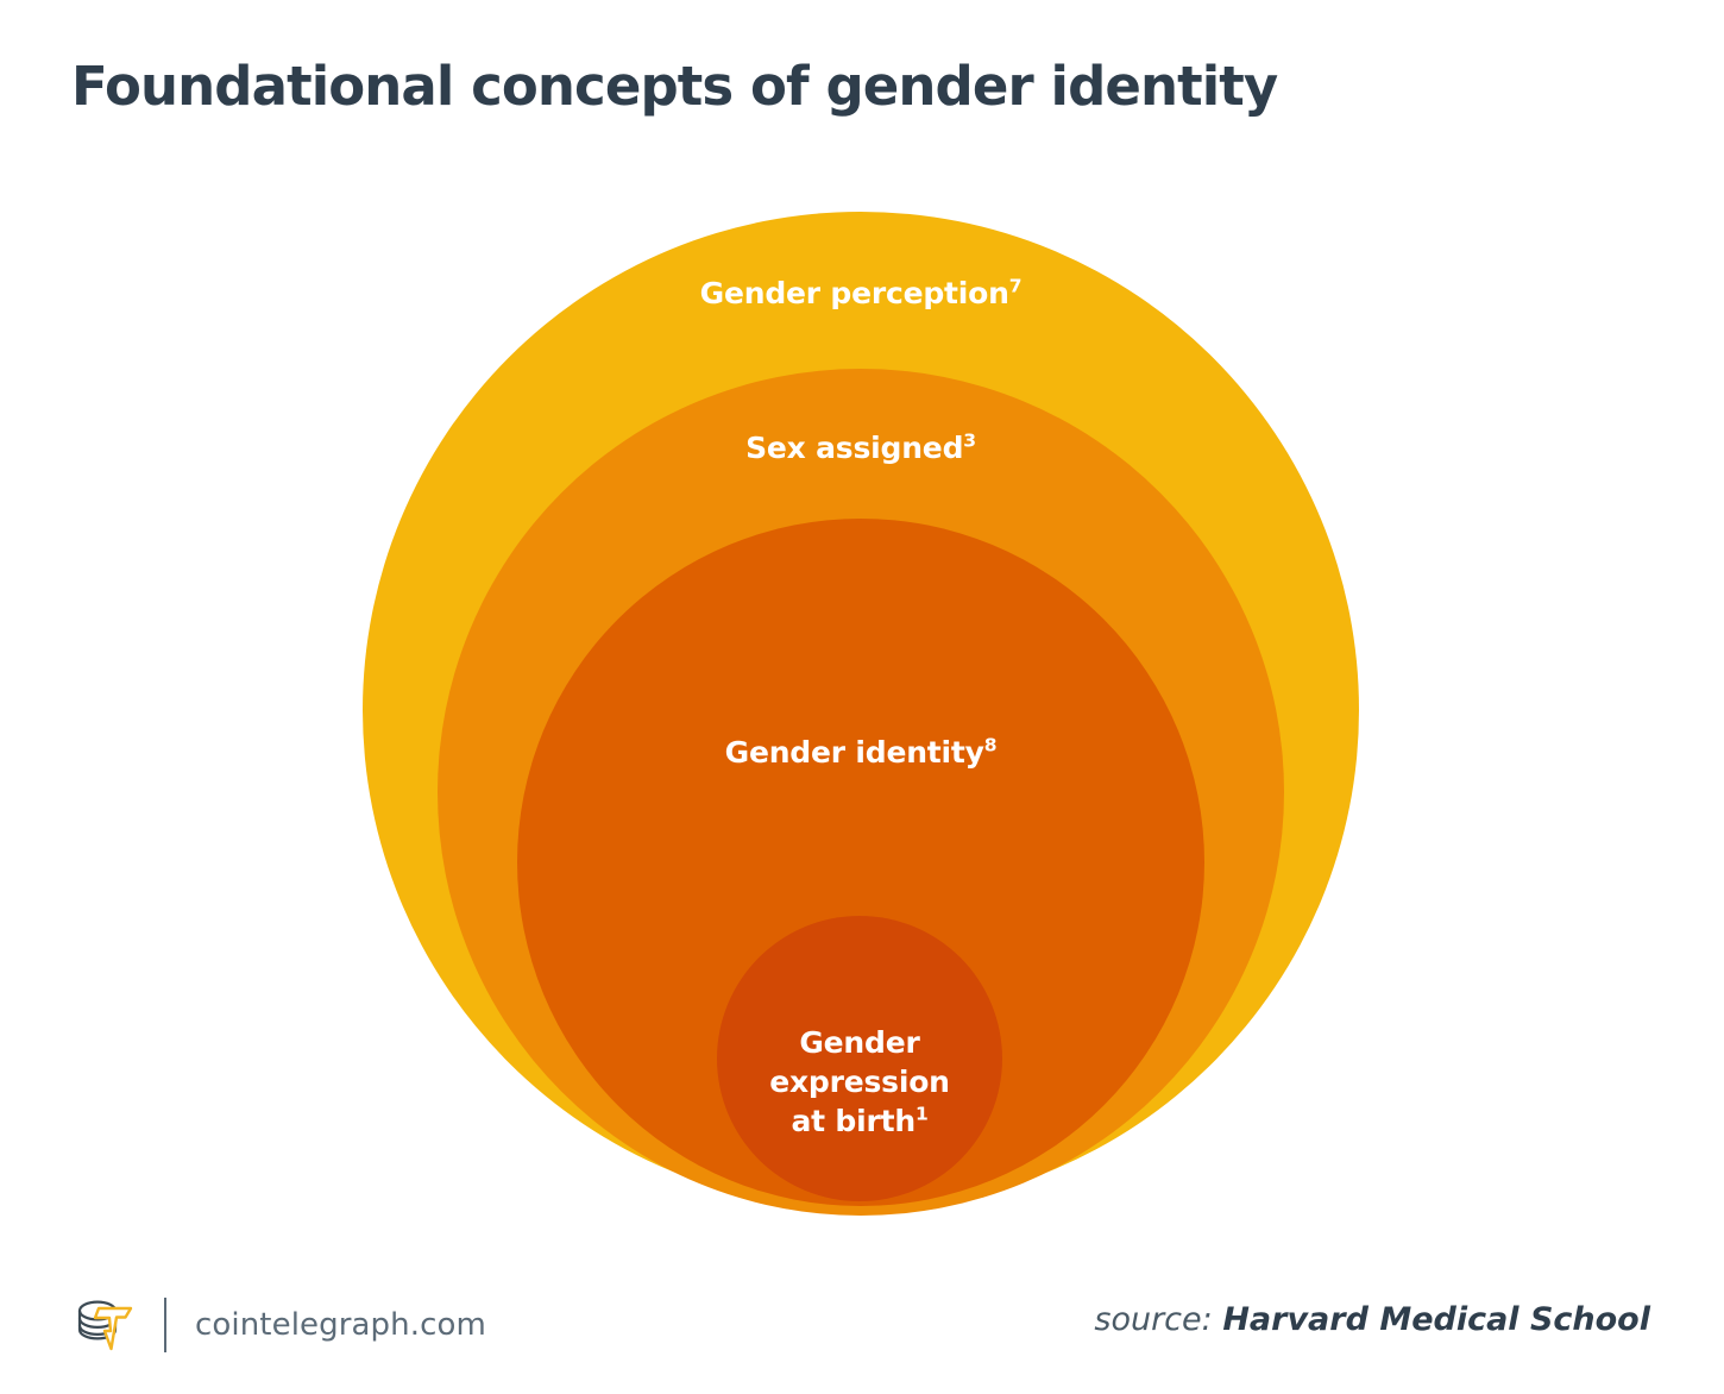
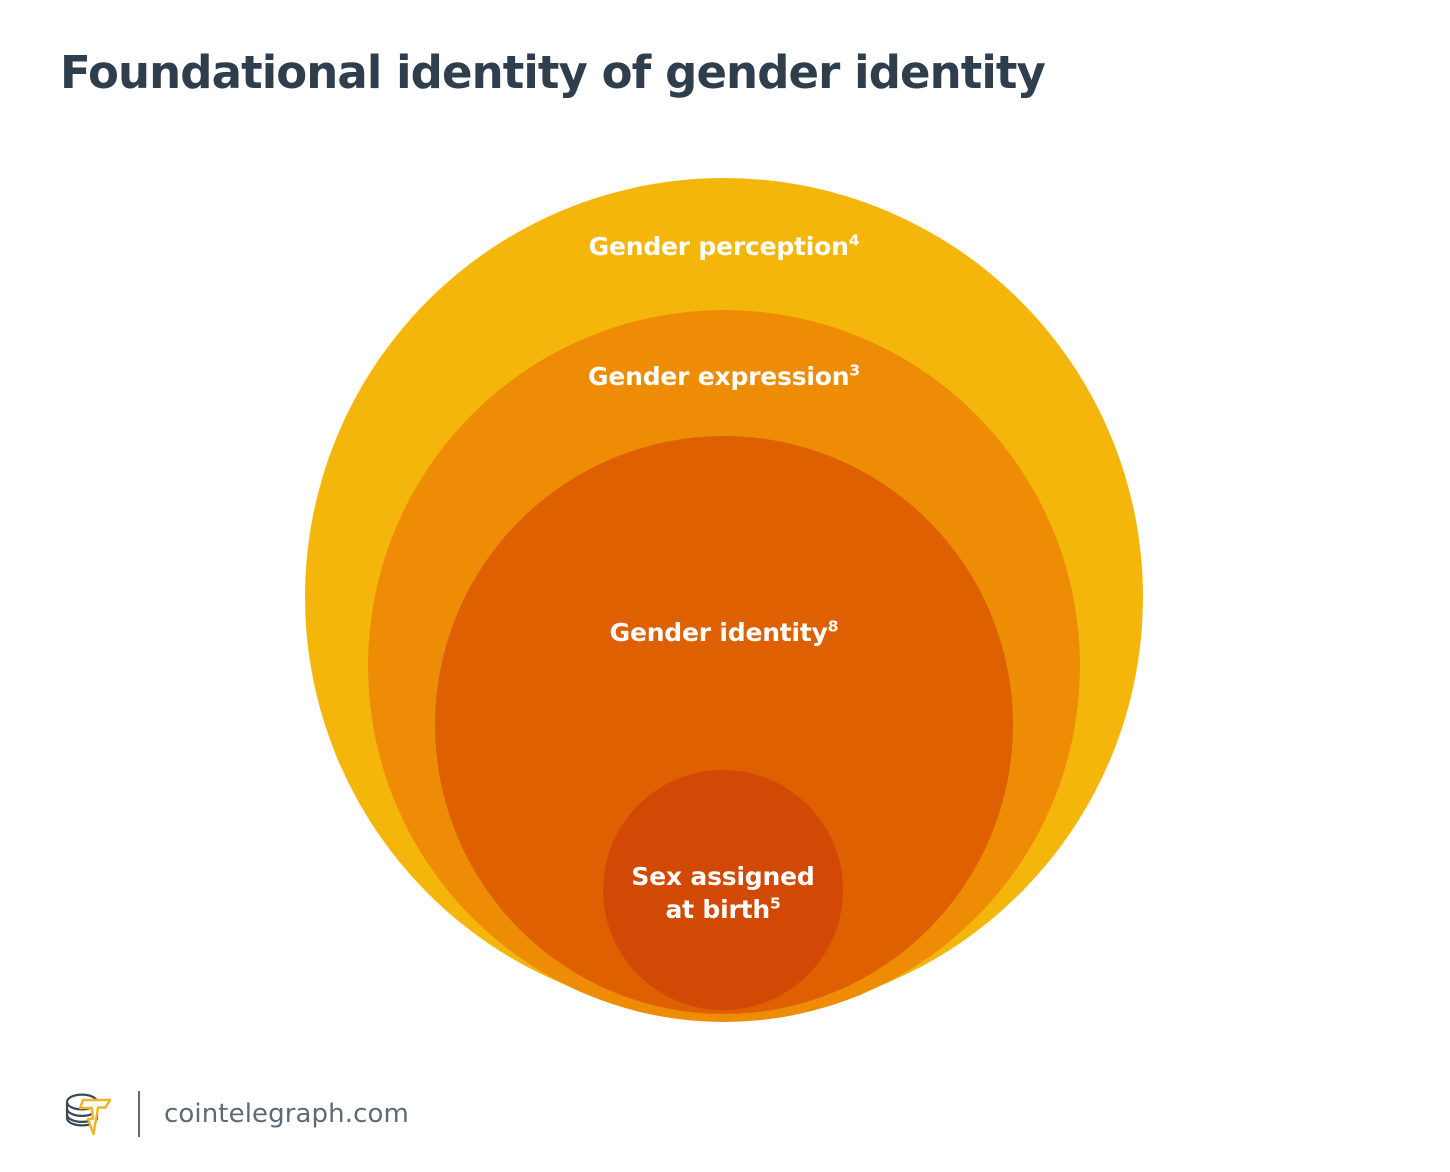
- Foundational concepts of gender identity
+ Foundational identity of gender identity
- Gender perception7
+ Gender perception4
- Sex assigned3
+ Gender expression3
  Gender identity8
- Gender expression
+ Sex assigned
- at birth1
+ at birth5
  cointelegraph.com
- source: Harvard Medical School
